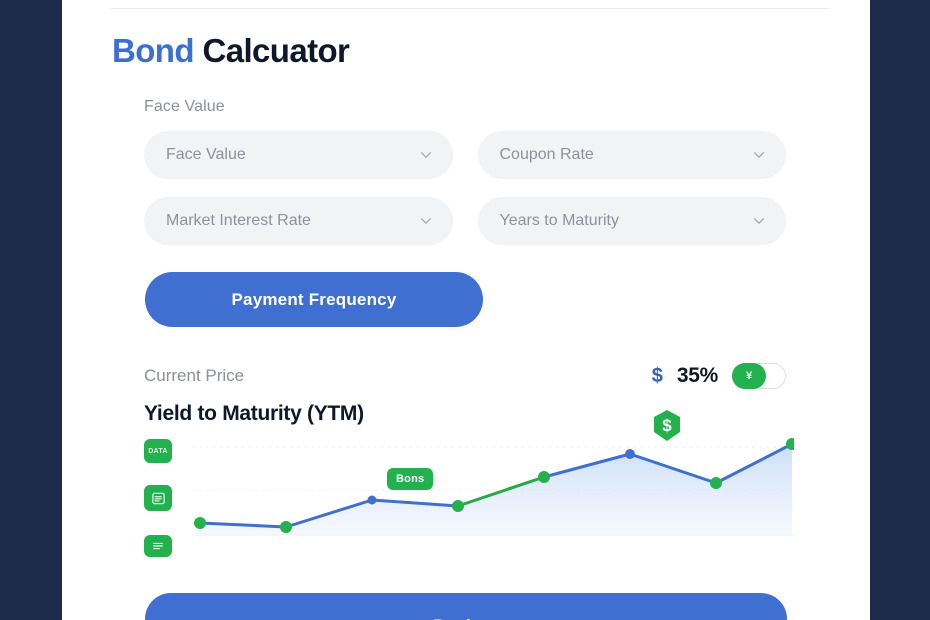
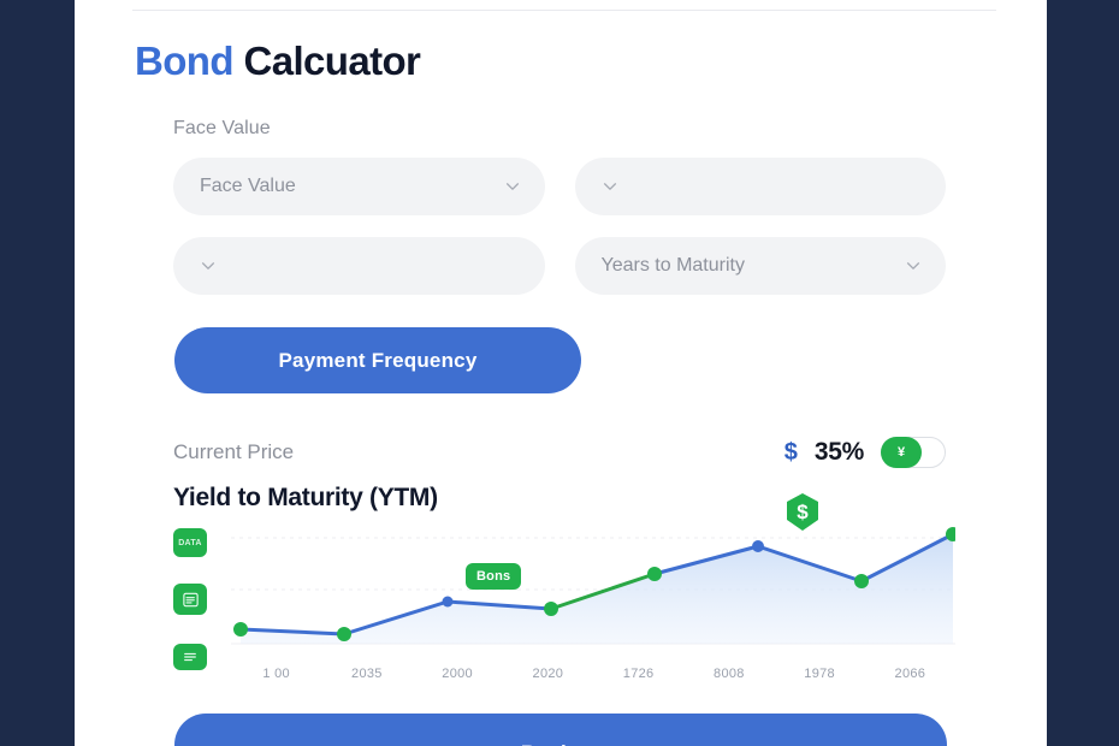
  Bond Calcuator
  Face Value
  Face Value
- Coupon Rate
- Market Interest Rate
  Years to Maturity
  Payment Frequency
  Current Price
  $
  35%
  ¥
  Yield to Maturity (YTM)
  Bons
  $
+ 1 00
+ 2035
+ 2000
+ 2020
+ 1726
+ 8008
+ 1978
+ 2066
